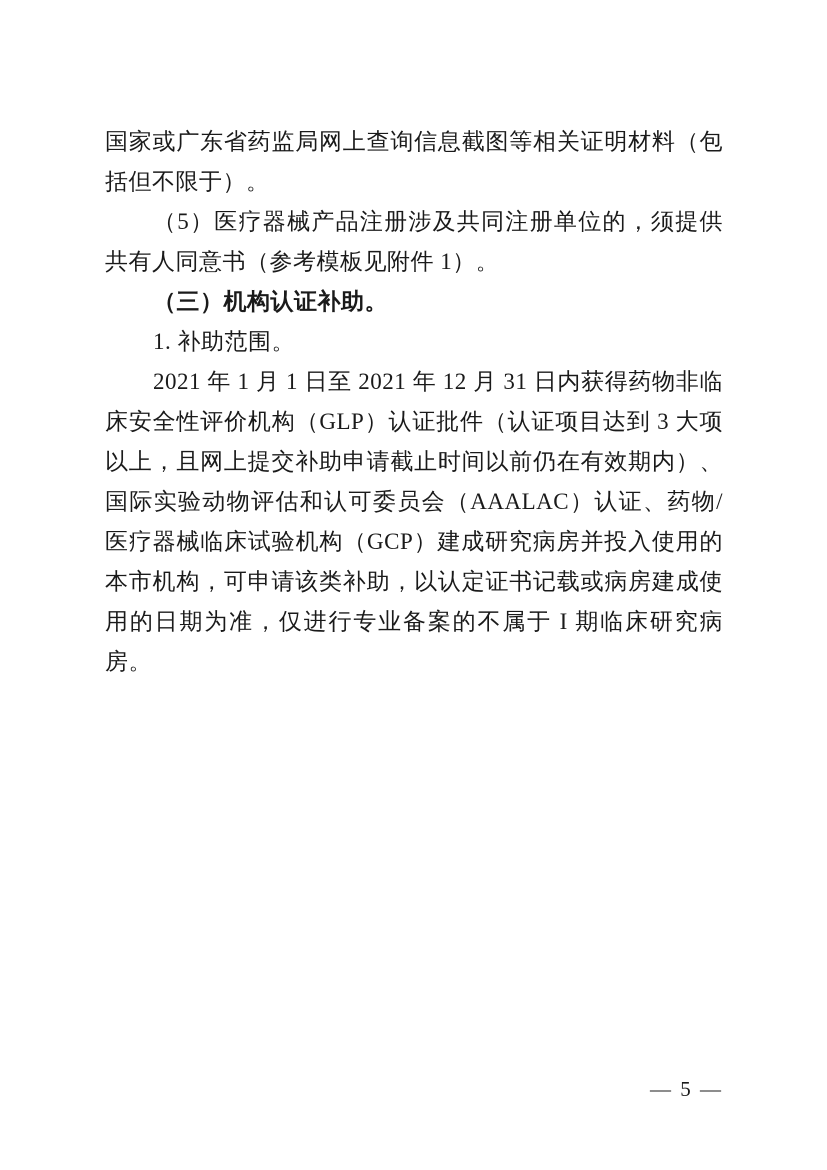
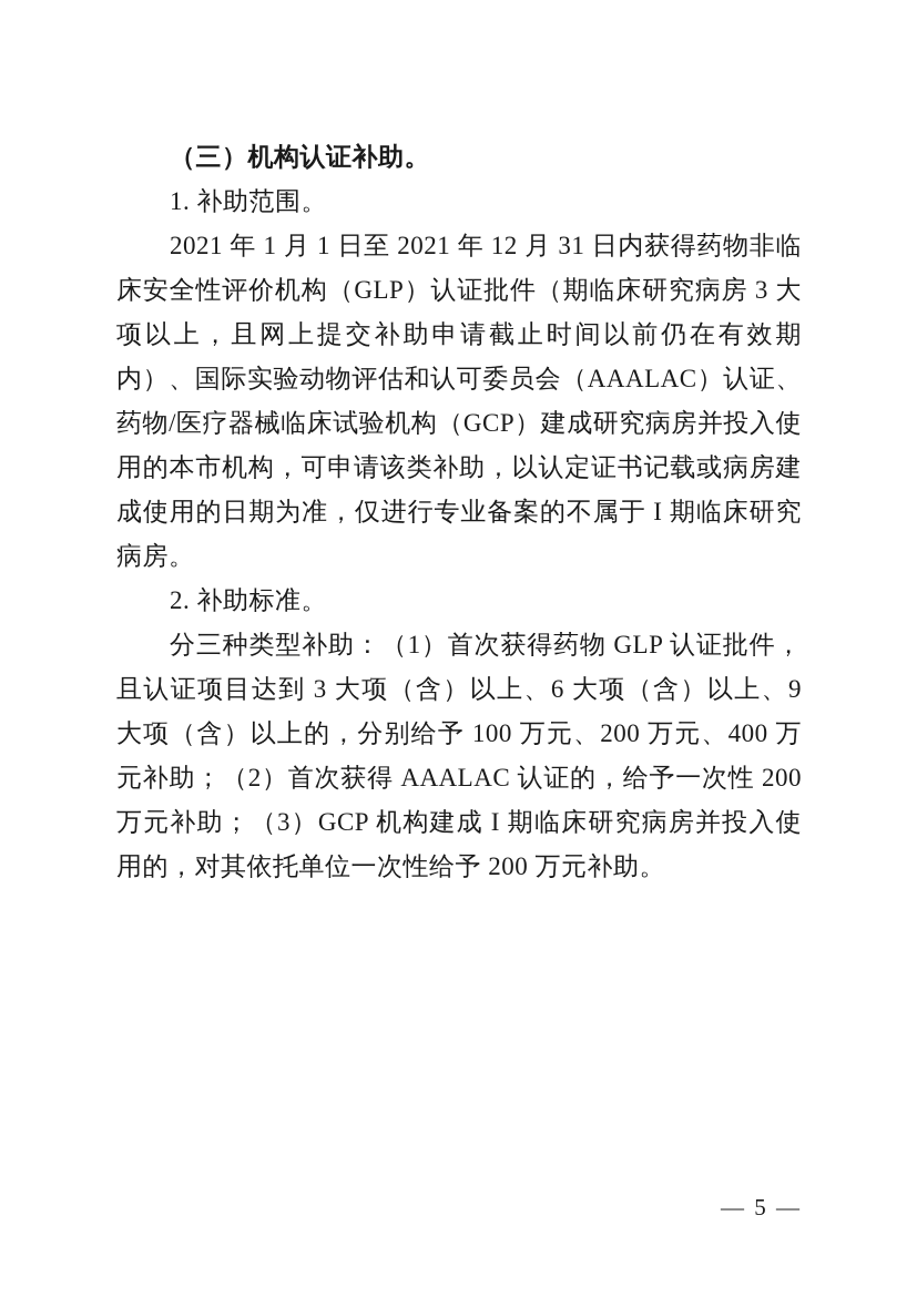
- 国家或广东省药监局网上查询信息截图等相关证明材料（包括但不限于）。
- （5）医疗器械产品注册涉及共同注册单位的，须提供共有人同意书（参考模板见附件 1）。
  （三）机构认证补助。
  1. 补助范围。
- 2021 年 1 月 1 日至 2021 年 12 月 31 日内获得药物非临床安全性评价机构（GLP）认证批件（认证项目达到 3 大项以上，且网上提交补助申请截止时间以前仍在有效期内）、国际实验动物评估和认可委员会（AAALAC）认证、药物/医疗器械临床试验机构（GCP）建成研究病房并投入使用的本市机构，可申请该类补助，以认定证书记载或病房建成使用的日期为准，仅进行专业备案的不属于 I 期临床研究病房。
+ 2021 年 1 月 1 日至 2021 年 12 月 31 日内获得药物非临床安全性评价机构（GLP）认证批件（期临床研究病房 3 大项以上，且网上提交补助申请截止时间以前仍在有效期内）、国际实验动物评估和认可委员会（AAALAC）认证、药物/医疗器械临床试验机构（GCP）建成研究病房并投入使用的本市机构，可申请该类补助，以认定证书记载或病房建成使用的日期为准，仅进行专业备案的不属于 I 期临床研究病房。
+ 2. 补助标准。
+ 分三种类型补助：（1）首次获得药物 GLP 认证批件，且认证项目达到 3 大项（含）以上、6 大项（含）以上、9 大项（含）以上的，分别给予 100 万元、200 万元、400 万元补助；（2）首次获得 AAALAC 认证的，给予一次性 200 万元补助；（3）GCP 机构建成 I 期临床研究病房并投入使用的，对其依托单位一次性给予 200 万元补助。
  — 5 —
